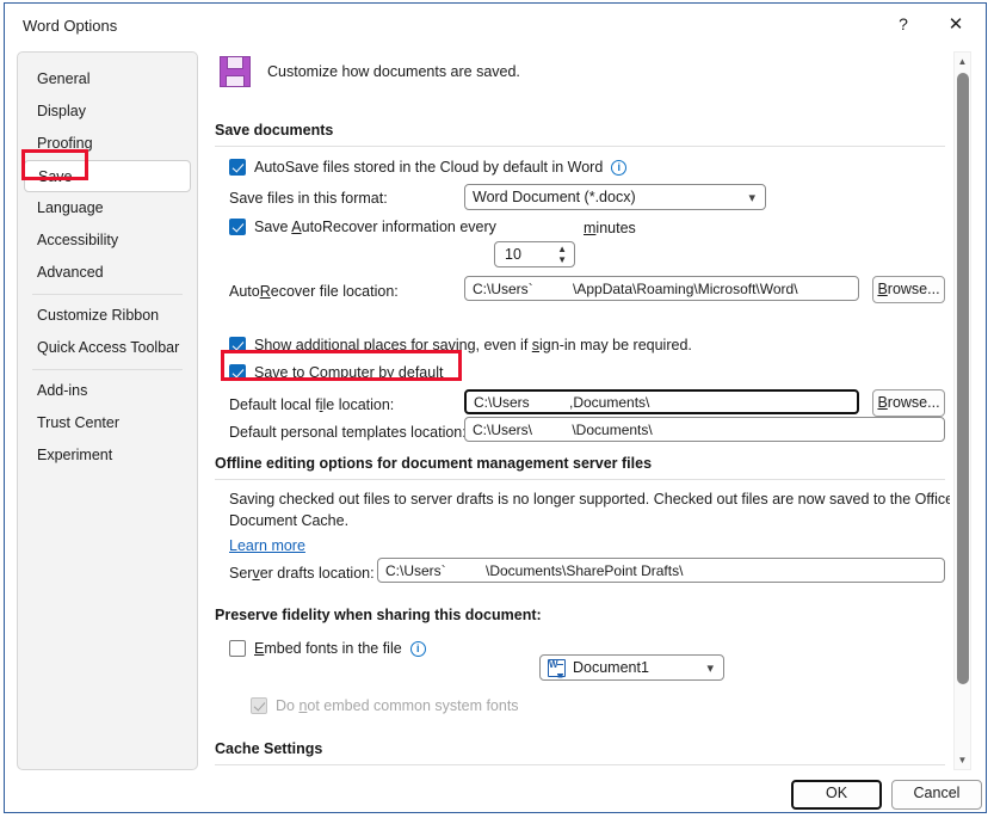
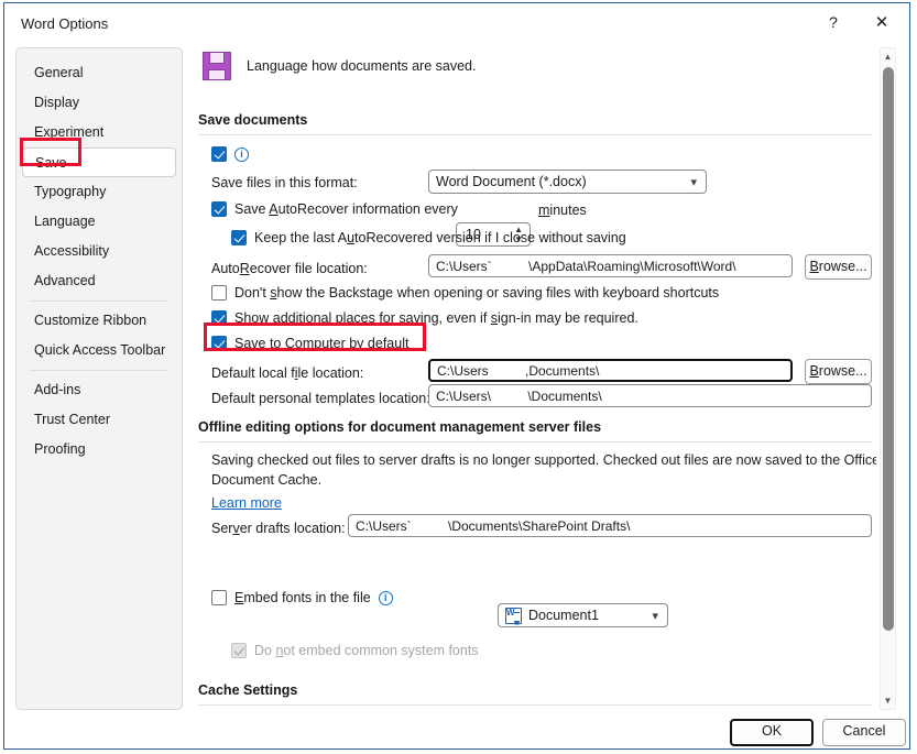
  Word Options
  ?
  ✕
  General
  Display
- Proofing
+ Experiment
  Save
+ Typography
  Language
  Accessibility
  Advanced
  Customize Ribbon
  Quick Access Toolbar
  Add-ins
  Trust Center
- Experiment
+ Proofing
- Customize how documents are saved.
+ Language how documents are saved.
  Save documents
- AutoSave files stored in the Cloud by default in Word
  i
  Save files in this format:
  Word Document (*.docx)
  ▾
  Save AutoRecover information every
  10
  ▲
  ▼
  minutes
+ Keep the last AutoRecovered version if I close without saving
  AutoRecover file location:
  C:\Users` \AppData\Roaming\Microsoft\Word\
  Browse...
+ Don't show the Backstage when opening or saving files with keyboard shortcuts
  Show additional places for saving, even if sign-in may be required.
  Save to Computer by default
  Default local file location:
  C:\Users ,Documents\
  Browse...
  Default personal templates location
  C:\Users\ \Documents\
  Offline editing options for document management server files
  Saving checked out files to server drafts is no longer supported. Checked out files are now saved to the Office
  Document Cache.
  Learn more
  Server drafts location:
  C:\Users` \Documents\SharePoint Drafts\
- Preserve fidelity when sharing this document:
  Document1
  ▾
  Embed fonts in the file
  i
  Do not embed common system fonts
  Cache Settings
  ▲
  ▼
  OK
  Cancel
